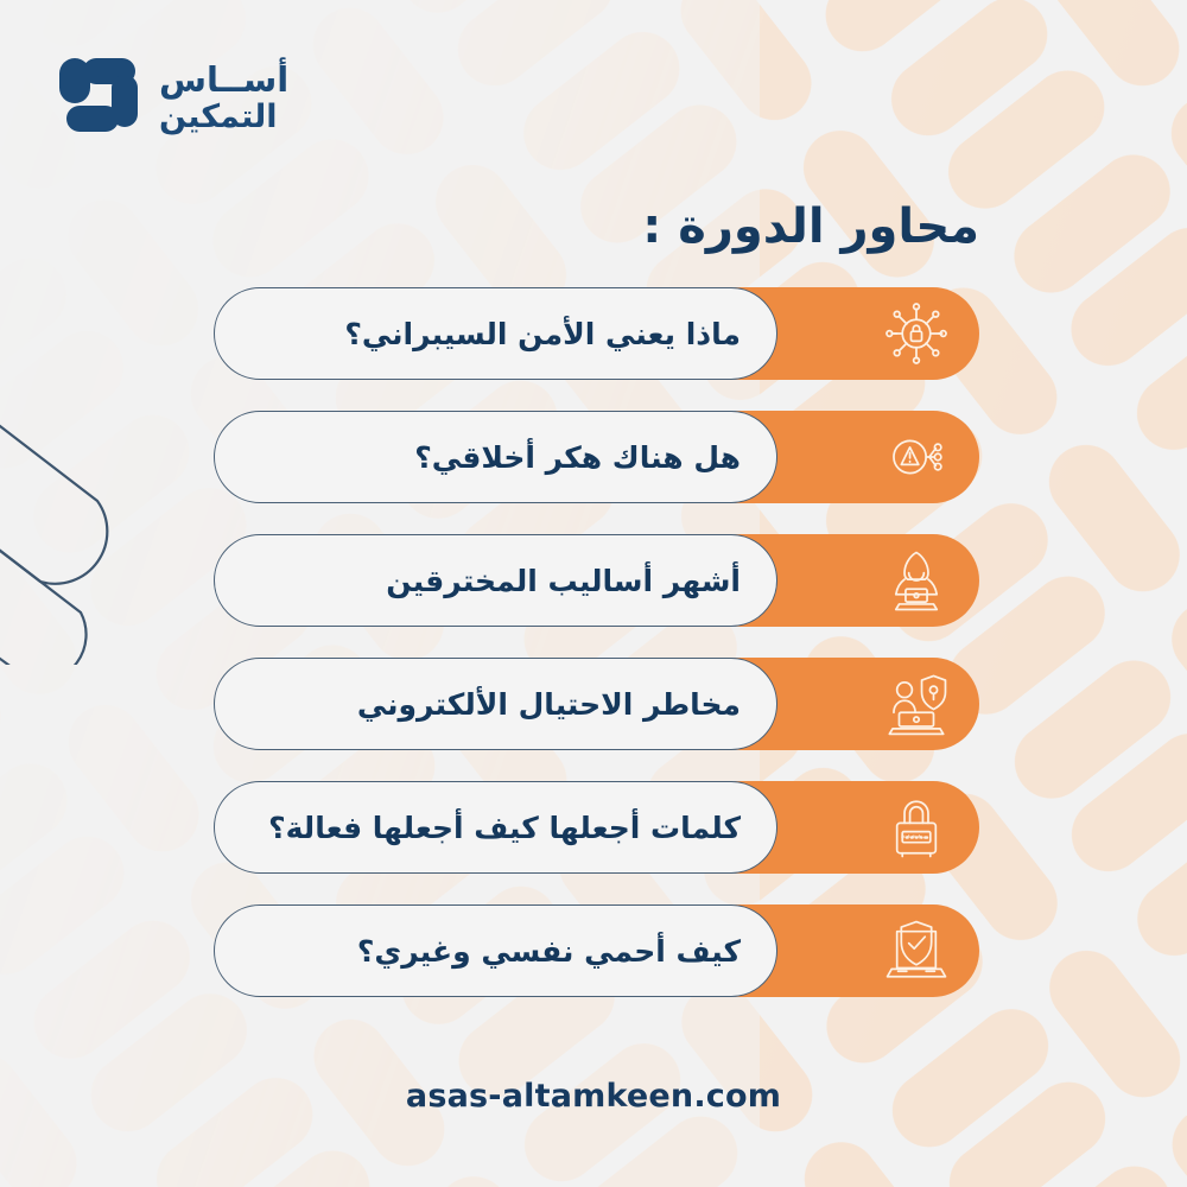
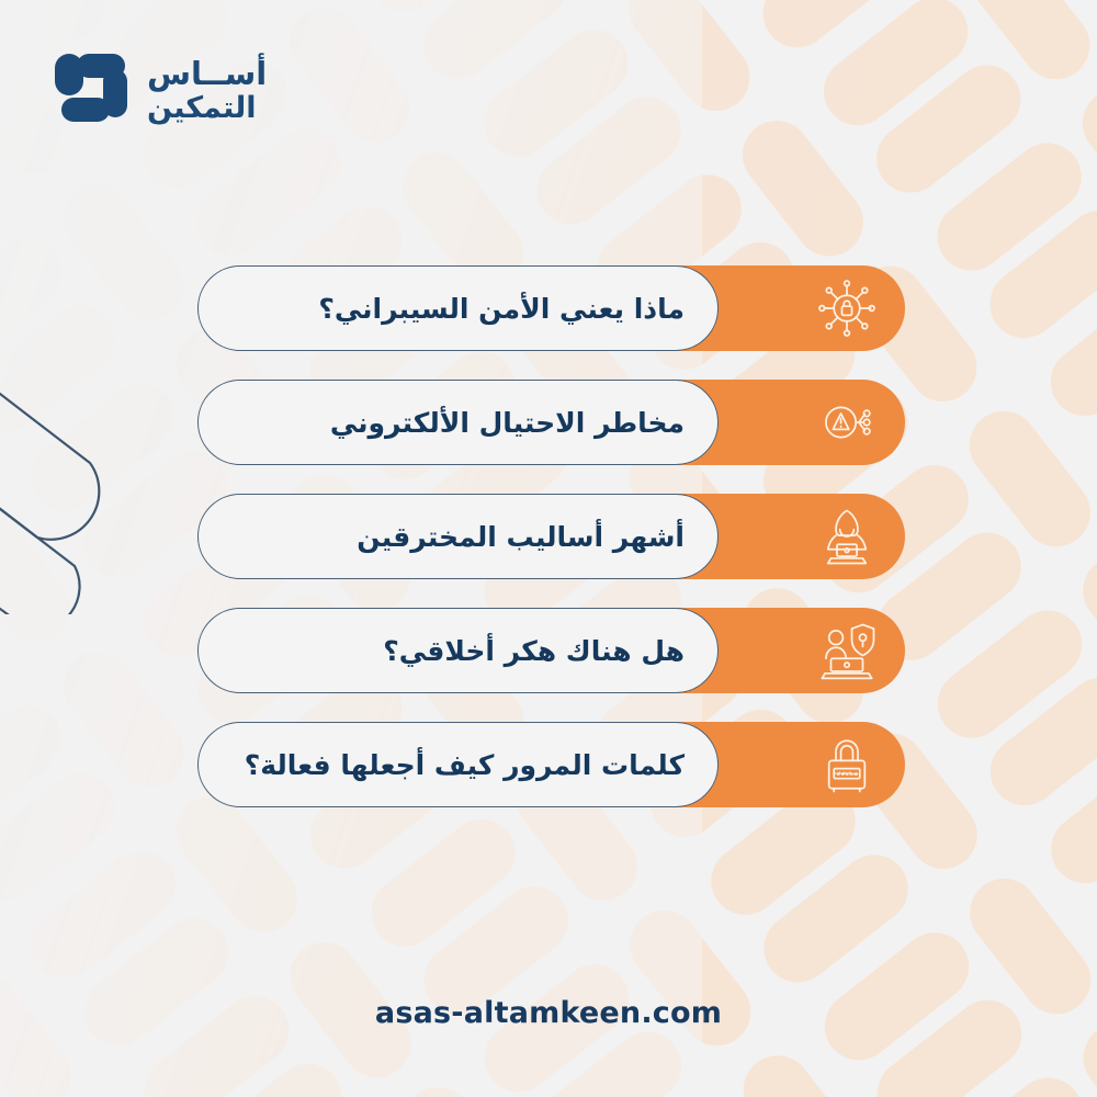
  أســاس
  التمكين
- محاور الدورة :
  ماذا يعني الأمن السيبراني؟
- هل هناك هكر أخلاقي؟
+ مخاطر الاحتيال الألكتروني
  أشهر أساليب المخترقين
- مخاطر الاحتيال الألكتروني
+ هل هناك هكر أخلاقي؟
- كلمات أجعلها كيف أجعلها فعالة؟
+ كلمات المرور كيف أجعلها فعالة؟
  *
  *
  *
  *
- كيف أحمي نفسي وغيري؟
  asas-altamkeen.com
